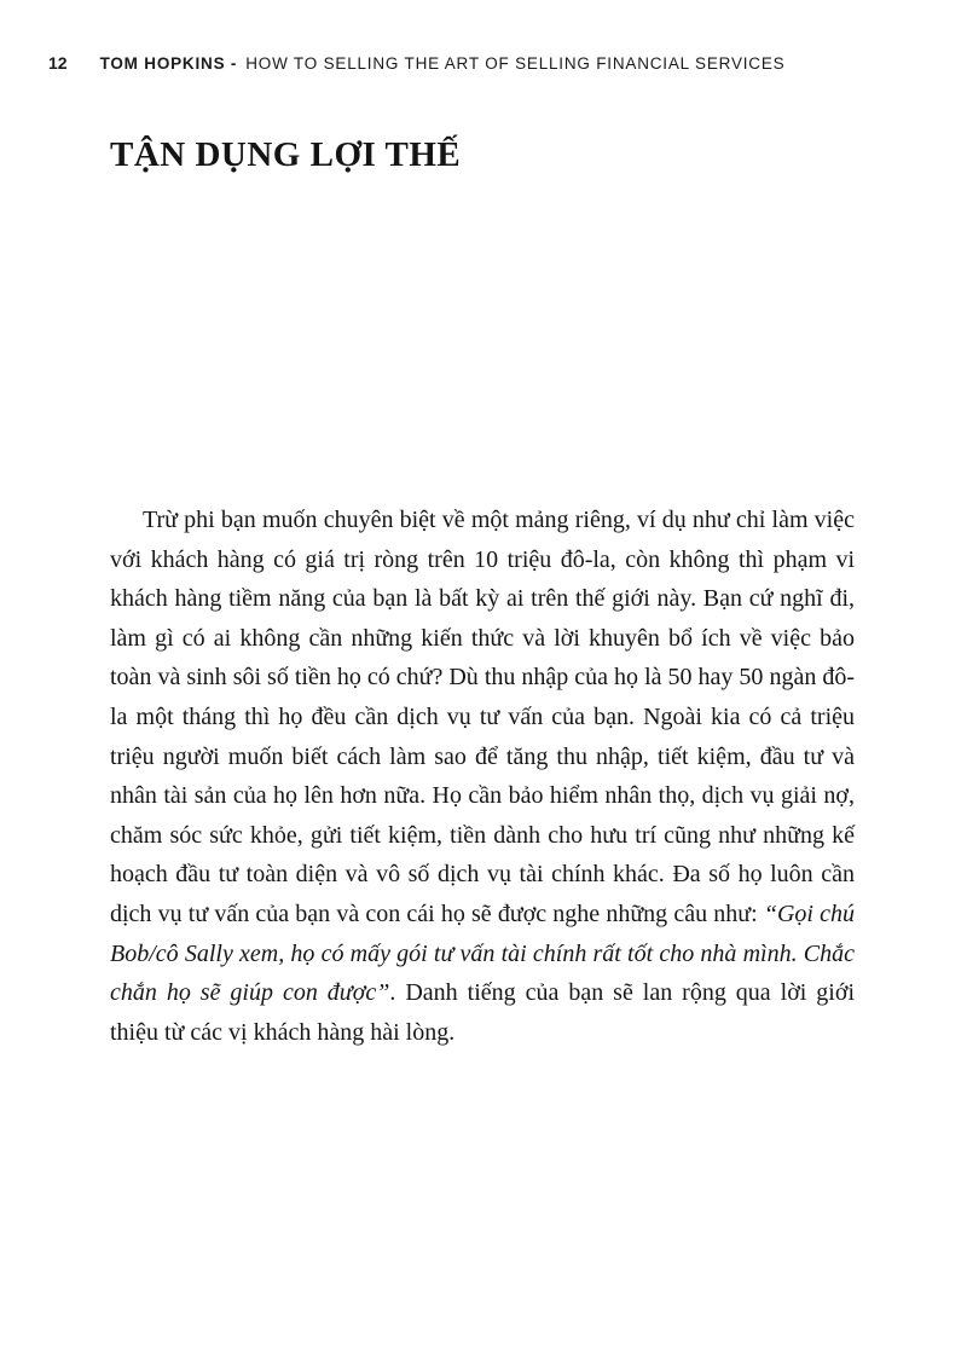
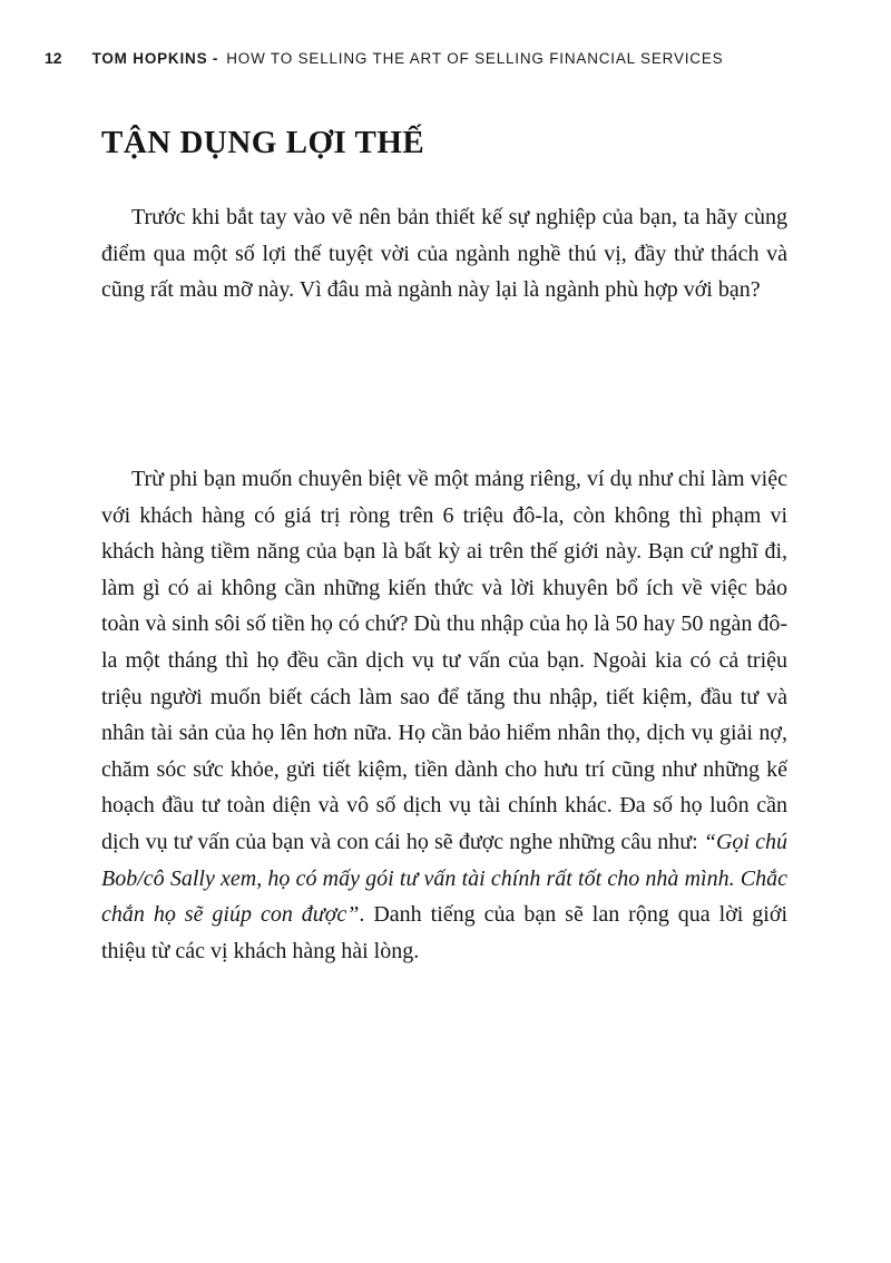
  12 TOM HOPKINS - HOW TO SELLING THE ART OF SELLING FINANCIAL SERVICES
  TẬN DỤNG LỢI THẾ
+ Trước khi bắt tay vào vẽ nên bản thiết kế sự nghiệp của bạn, ta hãy cùng điểm qua một số lợi thế tuyệt vời của ngành nghề thú vị, đầy thử thách và cũng rất màu mỡ này. Vì đâu mà ngành này lại là ngành phù hợp với bạn?
- Trừ phi bạn muốn chuyên biệt về một mảng riêng, ví dụ như chỉ làm việc với khách hàng có giá trị ròng trên 10 triệu đô-la, còn không thì phạm vi khách hàng tiềm năng của bạn là bất kỳ ai trên thế giới này. Bạn cứ nghĩ đi, làm gì có ai không cần những kiến thức và lời khuyên bổ ích về việc bảo toàn và sinh sôi số tiền họ có chứ? Dù thu nhập của họ là 50 hay 50 ngàn đô-la một tháng thì họ đều cần dịch vụ tư vấn của bạn. Ngoài kia có cả triệu triệu người muốn biết cách làm sao để tăng thu nhập, tiết kiệm, đầu tư và nhân tài sản của họ lên hơn nữa. Họ cần bảo hiểm nhân thọ, dịch vụ giải nợ, chăm sóc sức khỏe, gửi tiết kiệm, tiền dành cho hưu trí cũng như những kế hoạch đầu tư toàn diện và vô số dịch vụ tài chính khác. Đa số họ luôn cần dịch vụ tư vấn của bạn và con cái họ sẽ được nghe những câu như: “Gọi chú Bob/cô Sally xem, họ có mấy gói tư vấn tài chính rất tốt cho nhà mình. Chắc chắn họ sẽ giúp con được”. Danh tiếng của bạn sẽ lan rộng qua lời giới thiệu từ các vị khách hàng hài lòng.
+ Trừ phi bạn muốn chuyên biệt về một mảng riêng, ví dụ như chỉ làm việc với khách hàng có giá trị ròng trên 6 triệu đô-la, còn không thì phạm vi khách hàng tiềm năng của bạn là bất kỳ ai trên thế giới này. Bạn cứ nghĩ đi, làm gì có ai không cần những kiến thức và lời khuyên bổ ích về việc bảo toàn và sinh sôi số tiền họ có chứ? Dù thu nhập của họ là 50 hay 50 ngàn đô-la một tháng thì họ đều cần dịch vụ tư vấn của bạn. Ngoài kia có cả triệu triệu người muốn biết cách làm sao để tăng thu nhập, tiết kiệm, đầu tư và nhân tài sản của họ lên hơn nữa. Họ cần bảo hiểm nhân thọ, dịch vụ giải nợ, chăm sóc sức khỏe, gửi tiết kiệm, tiền dành cho hưu trí cũng như những kế hoạch đầu tư toàn diện và vô số dịch vụ tài chính khác. Đa số họ luôn cần dịch vụ tư vấn của bạn và con cái họ sẽ được nghe những câu như: “Gọi chú Bob/cô Sally xem, họ có mấy gói tư vấn tài chính rất tốt cho nhà mình. Chắc chắn họ sẽ giúp con được”. Danh tiếng của bạn sẽ lan rộng qua lời giới thiệu từ các vị khách hàng hài lòng.
